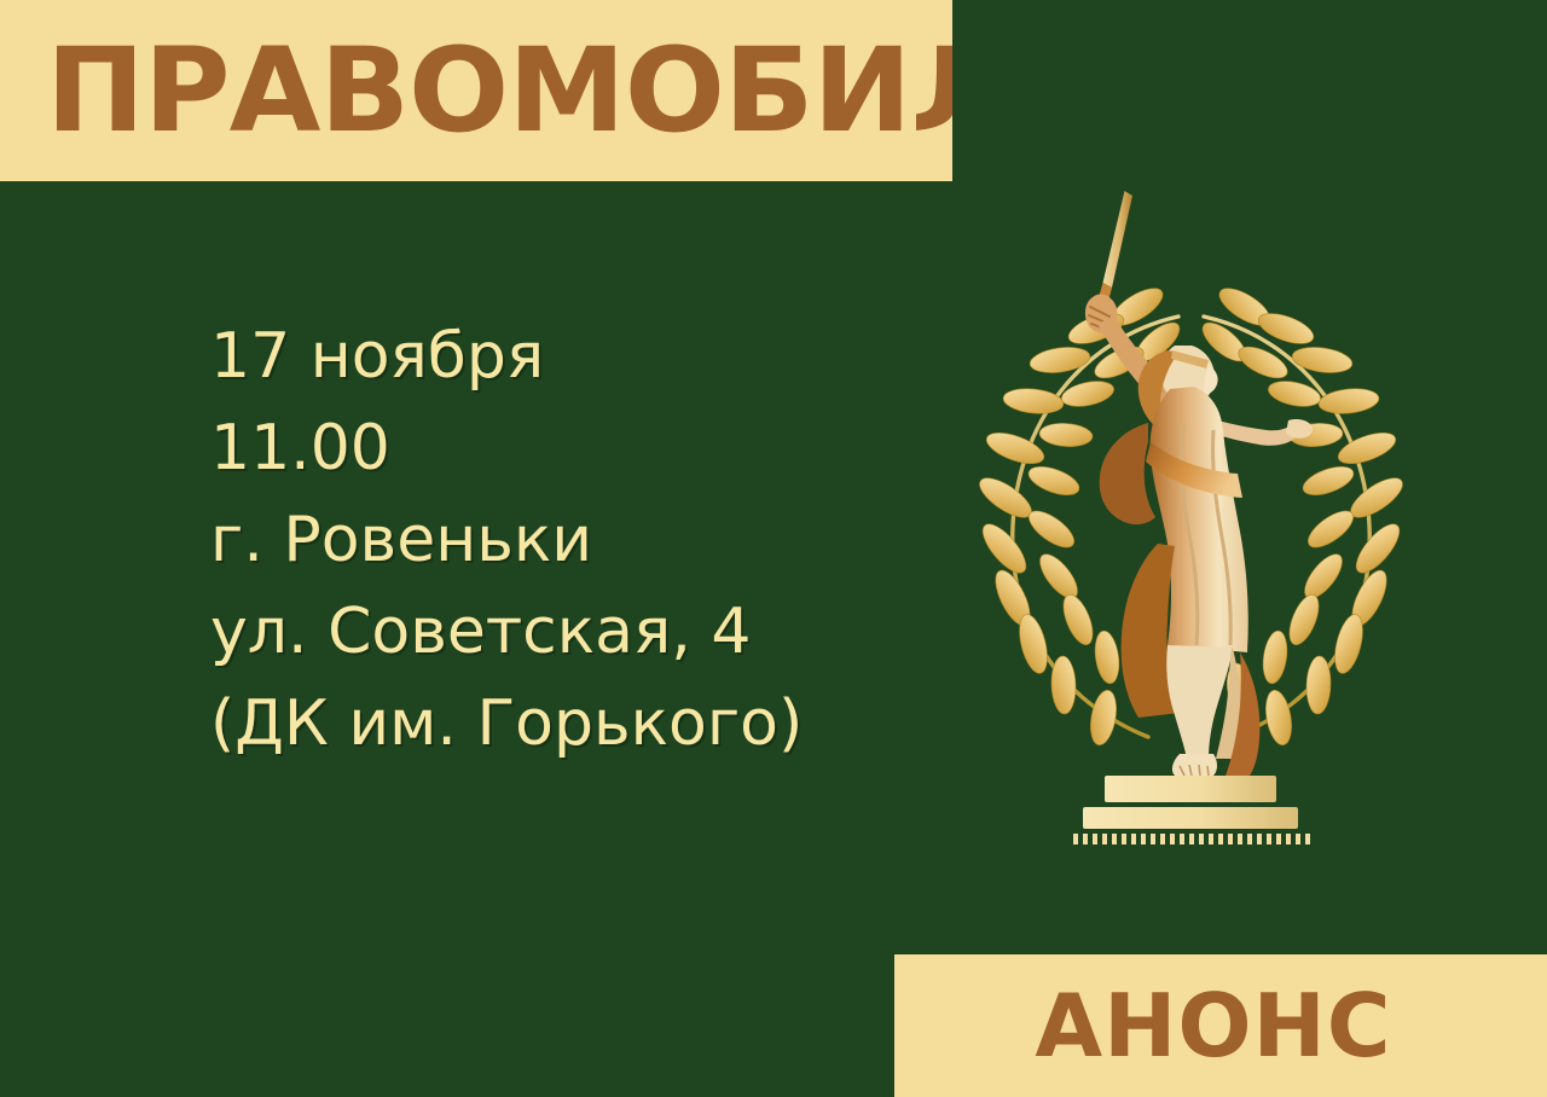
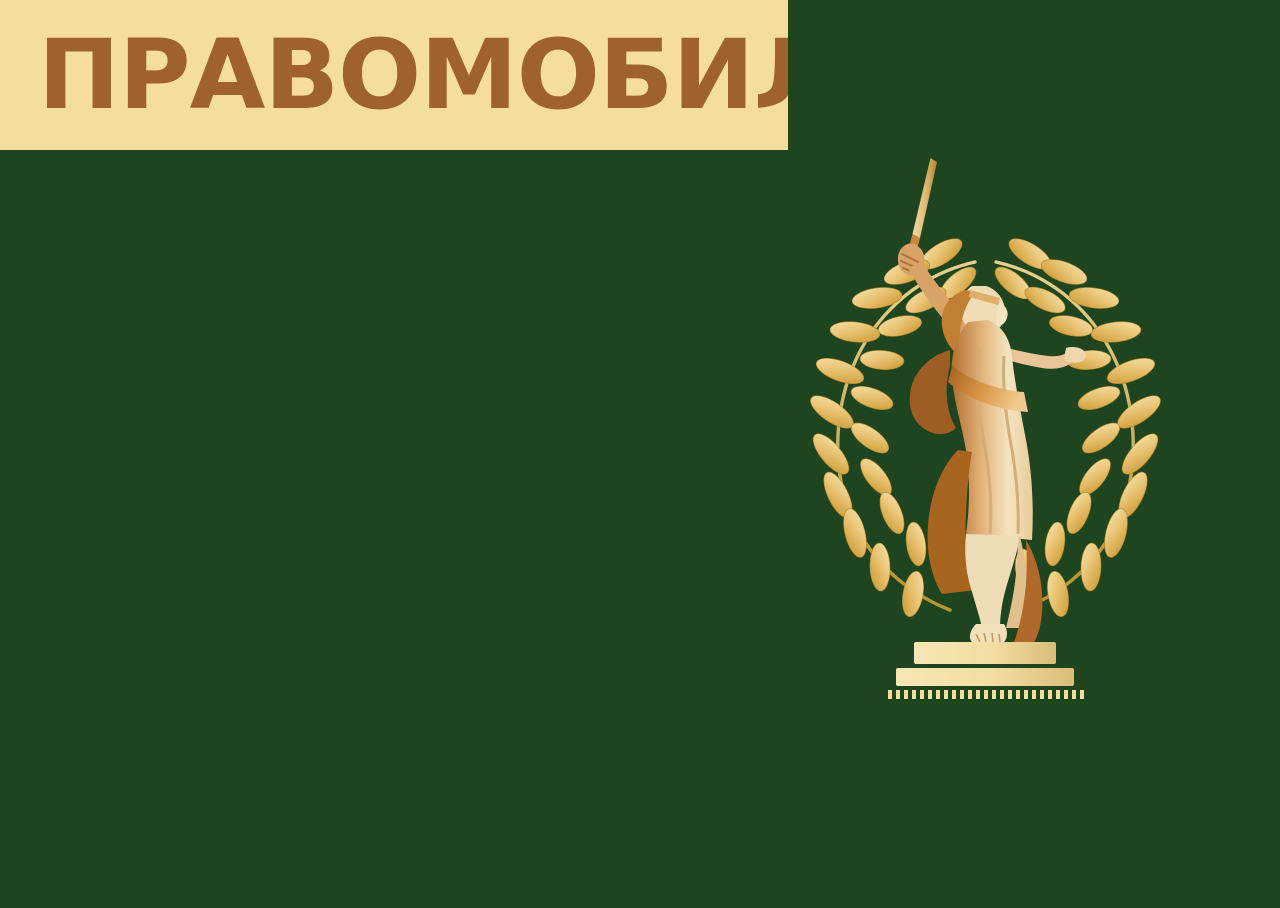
  ПРАВОМОБИ
- 17 ноября
- 11.00
- г. Ровеньки
- ул. Советская, 4
- (ДК им. Горького)
- АНОНС
